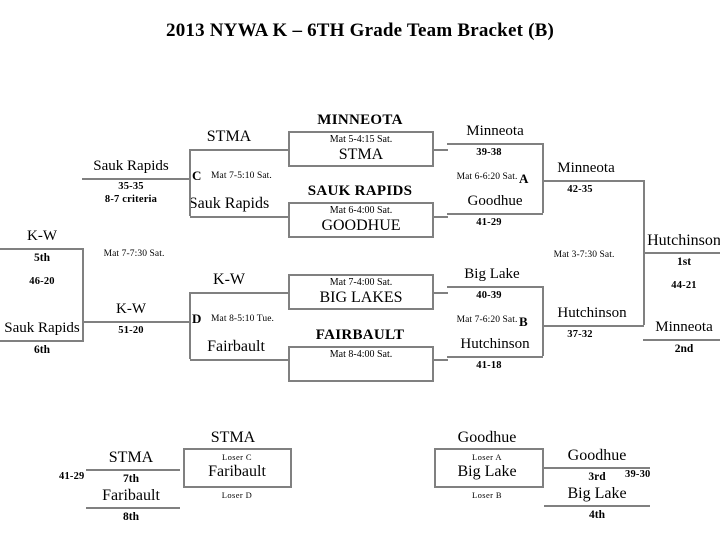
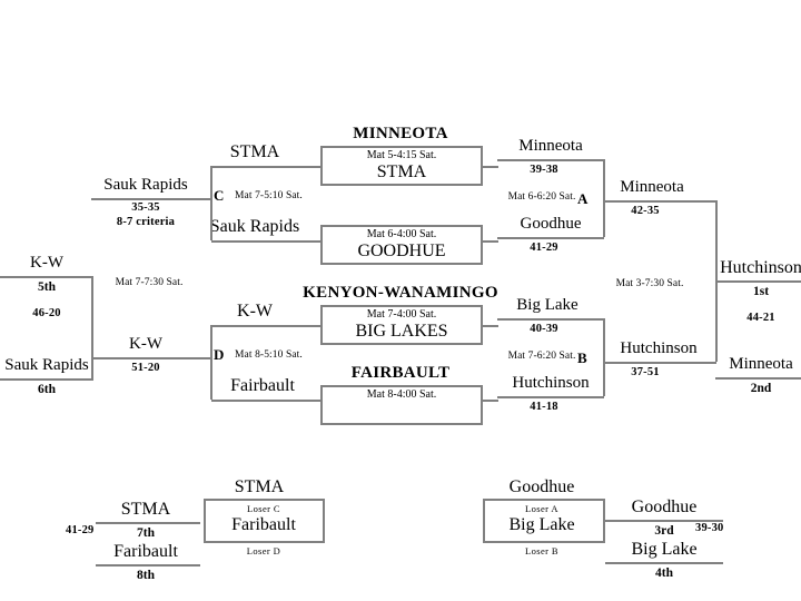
- 2013 NYWA K – 6TH Grade Team Bracket (B)
  K-W
  5th
  46-20
  Sauk Rapids
  6th
  Sauk Rapids
  35-35
  8-7 criteria
  Mat 7-7:30 Sat.
  K-W
  51-20
  STMA
  C
  Mat 7-5:10 Sat.
  Sauk Rapids
  MINNEOTA
  Mat 5-4:15 Sat.
  STMA
- SAUK RAPIDS
  Mat 6-4:00 Sat.
  GOODHUE
  K-W
  D
- Mat 8-5:10 Tue.
+ Mat 8-5:10 Sat.
  Fairbault
+ KENYON-WANAMINGO
  Mat 7-4:00 Sat.
  BIG LAKES
  FAIRBAULT
  Mat 8-4:00 Sat.
  Minneota
  39-38
  Mat 6-6:20 Sat.
  A
  Goodhue
  41-29
  Big Lake
  40-39
  Mat 7-6:20 Sat.
  B
  Hutchinson
  41-18
  Minneota
  42-35
  Mat 3-7:30 Sat.
  Hutchinson
- 37-32
+ 37-51
  Hutchinson
  1st
  44-21
  Minneota
  2nd
  41-29
  STMA
  7th
  Faribault
  8th
  STMA
  Loser C
  Faribault
  Loser D
  Goodhue
  Loser A
  Big Lake
  Loser B
  Goodhue
  3rd
  39-30
  Big Lake
  4th
